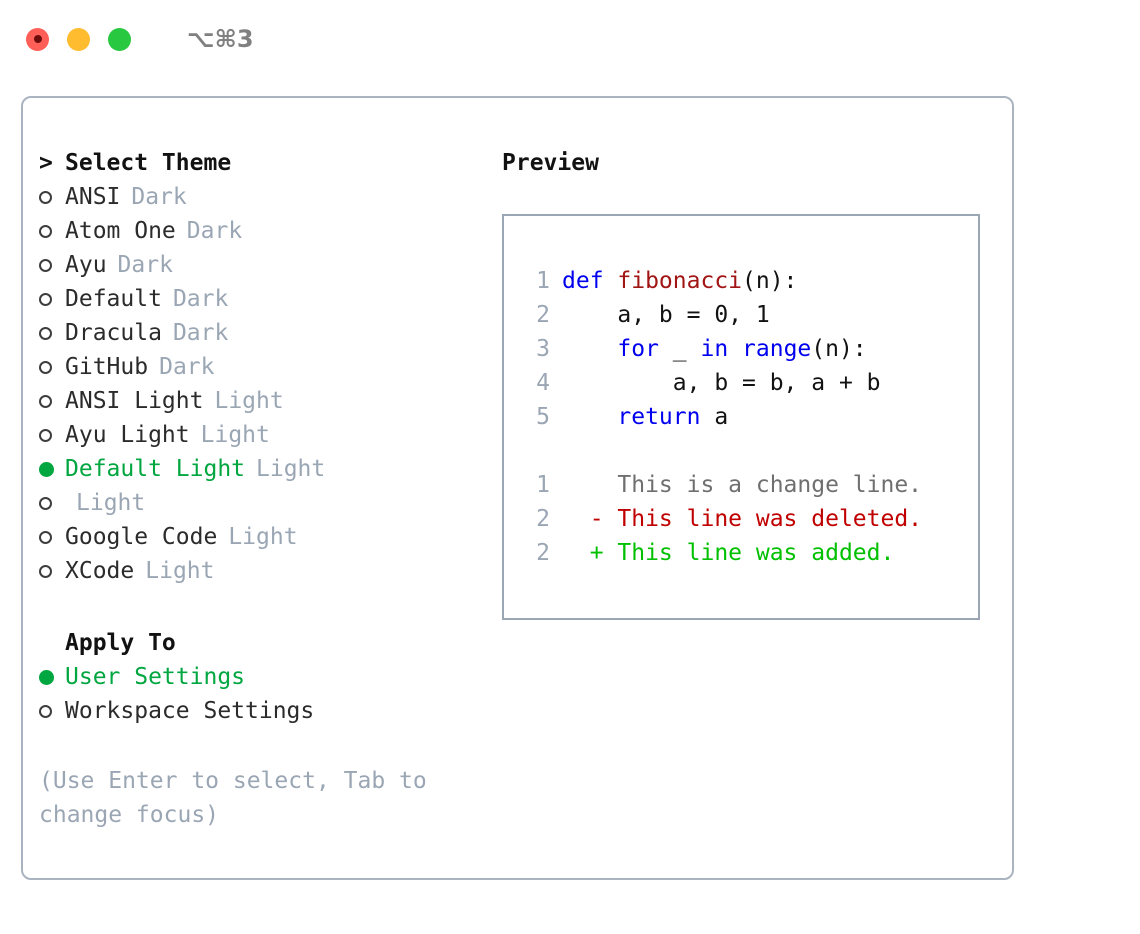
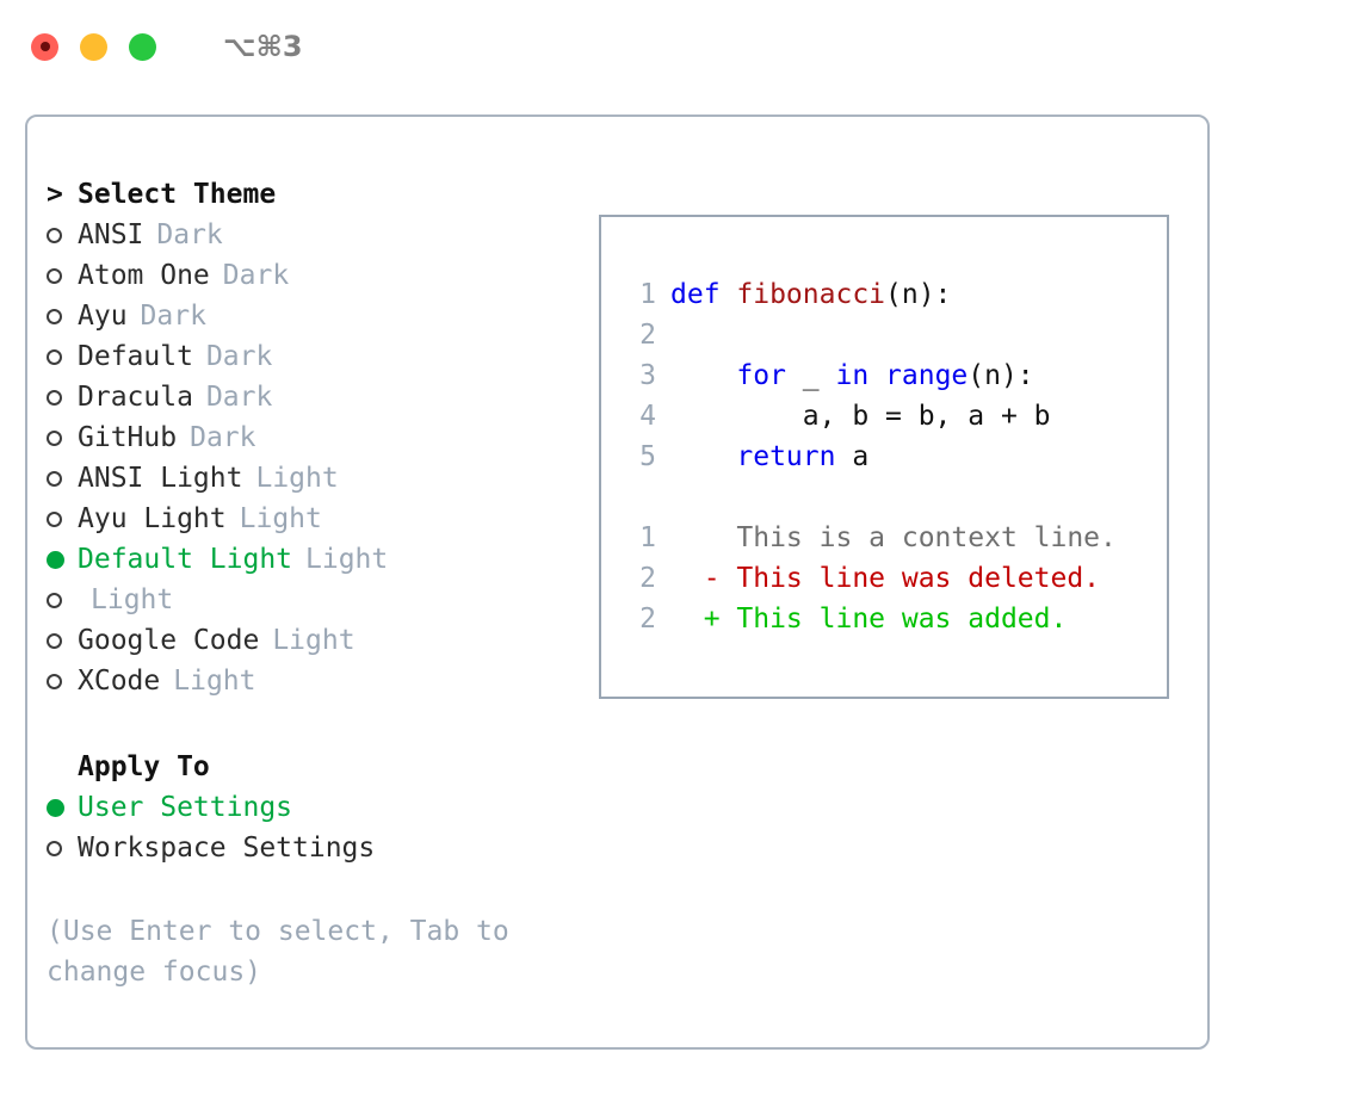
  ⌥⌘3
  >
  Select Theme
  ANSI
  Dark
  Atom One
  Dark
  Ayu
  Dark
  Default
  Dark
  Dracula
  Dark
  GitHub
  Dark
  ANSI Light
  Light
  Ayu Light
  Light
  Default Light
  Light
  Light
  Google Code
  Light
  XCode
  Light
  Apply To
  User Settings
  Workspace Settings
  (Use Enter to select, Tab to change focus)
- Preview
  1
  def fibonacci(n):
  2
- a, b = 0, 1
  3
  for _ in range(n):
  4
  a, b = b, a + b
  5
  return a
  1
- This is a change line.
+ This is a context line.
  2
  - This line was deleted.
  2
  + This line was added.
